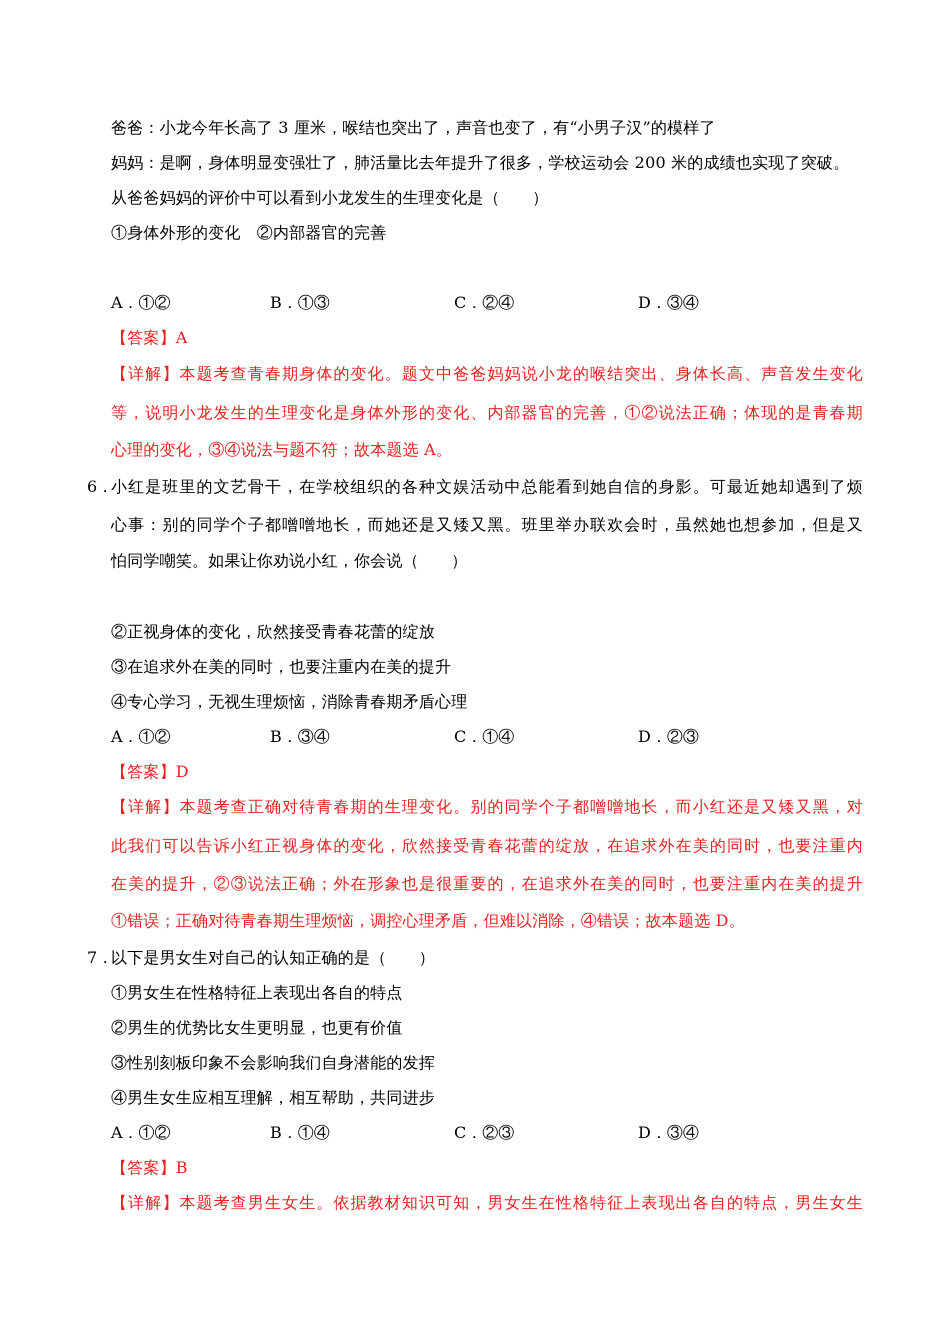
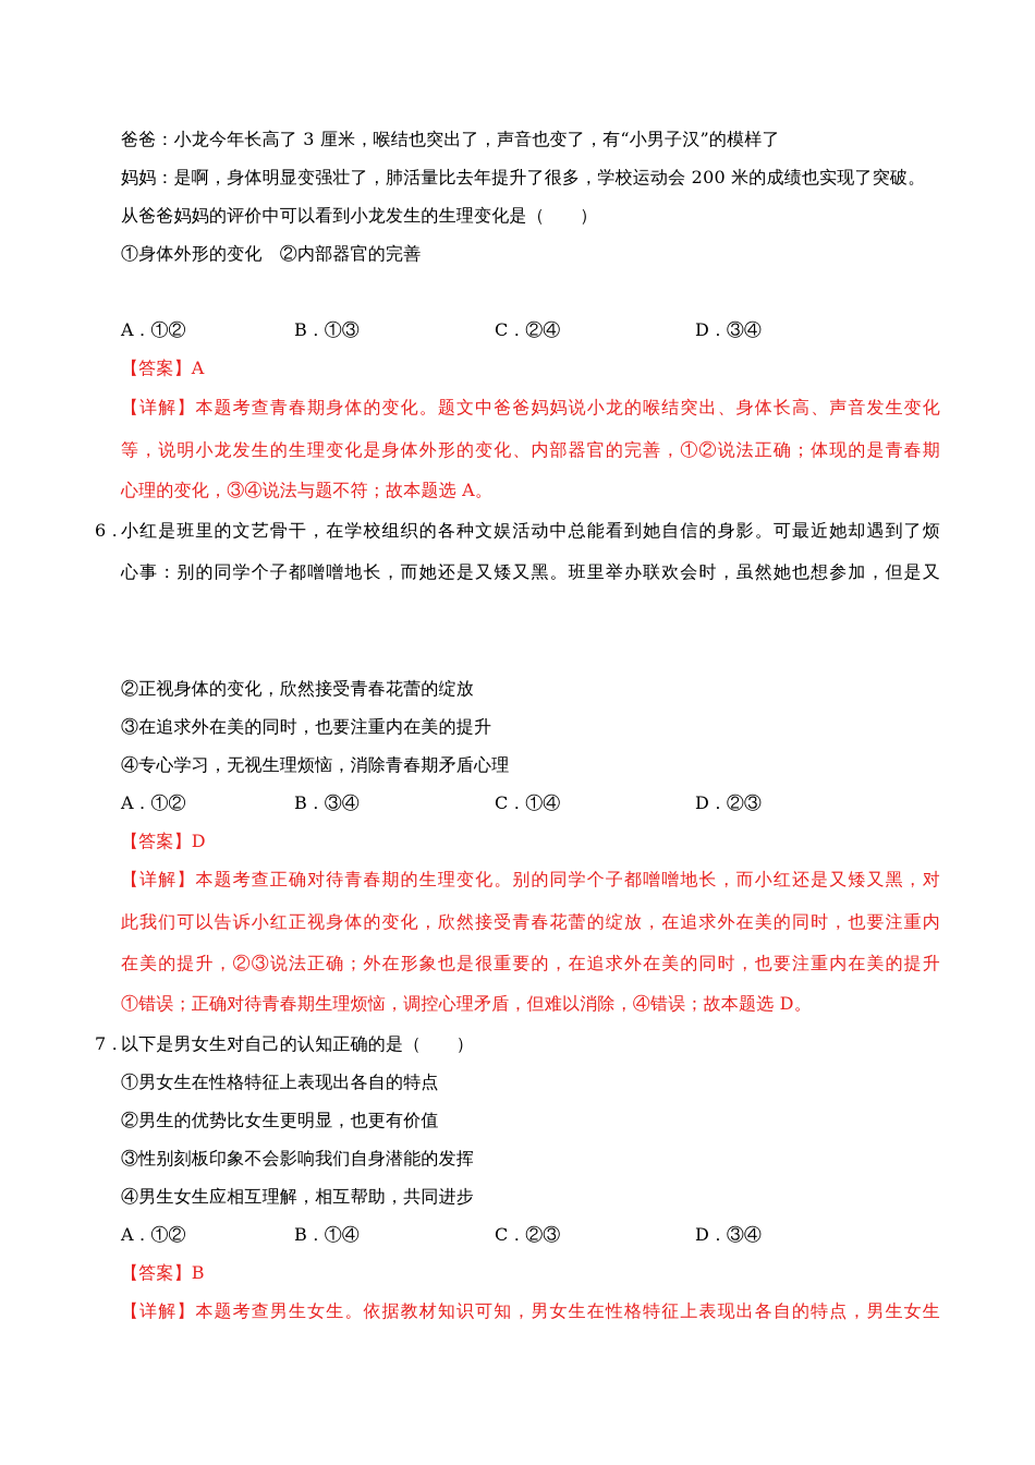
  爸爸：小龙今年长高了 3 厘米，喉结也突出了，声音也变了，有“小男子汉”的模样了
  妈妈：是啊，身体明显变强壮了，肺活量比去年提升了很多，学校运动会 200 米的成绩也实现了突破。
  从爸爸妈妈的评价中可以看到小龙发生的生理变化是（ ）
  ①身体外形的变化 ②内部器官的完善
  A．①②
  B．①③
  C．②④
  D．③④
  【答案】A
  【详解】本题考查青春期身体的变化。题文中爸爸妈妈说小龙的喉结突出、身体长高、声音发生变化
  等，说明小龙发生的生理变化是身体外形的变化、内部器官的完善，①②说法正确；体现的是青春期
  心理的变化，③④说法与题不符；故本题选 A。
  6．
  小红是班里的文艺骨干，在学校组织的各种文娱活动中总能看到她自信的身影。可最近她却遇到了烦
  心事：别的同学个子都噌噌地长，而她还是又矮又黑。班里举办联欢会时，虽然她也想参加，但是又
- 怕同学嘲笑。如果让你劝说小红，你会说（ ）
  ②正视身体的变化，欣然接受青春花蕾的绽放
  ③在追求外在美的同时，也要注重内在美的提升
  ④专心学习，无视生理烦恼，消除青春期矛盾心理
  A．①②
  B．③④
  C．①④
  D．②③
  【答案】D
  【详解】本题考查正确对待青春期的生理变化。别的同学个子都噌噌地长，而小红还是又矮又黑，对
  此我们可以告诉小红正视身体的变化，欣然接受青春花蕾的绽放，在追求外在美的同时，也要注重内
  在美的提升，②③说法正确；外在形象也是很重要的，在追求外在美的同时，也要注重内在美的提升
  ①错误；正确对待青春期生理烦恼，调控心理矛盾，但难以消除，④错误；故本题选 D。
  7．
  以下是男女生对自己的认知正确的是（ ）
  ①男女生在性格特征上表现出各自的特点
  ②男生的优势比女生更明显，也更有价值
  ③性别刻板印象不会影响我们自身潜能的发挥
  ④男生女生应相互理解，相互帮助，共同进步
  A．①②
  B．①④
  C．②③
  D．③④
  【答案】B
  【详解】本题考查男生女生。依据教材知识可知，男女生在性格特征上表现出各自的特点，男生女生
